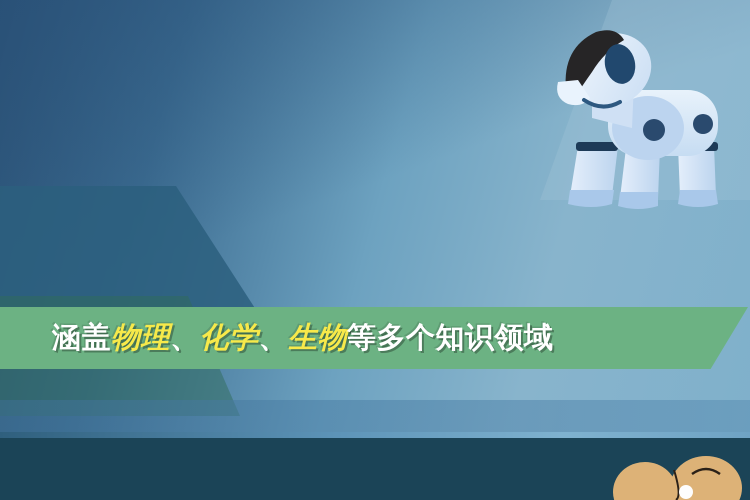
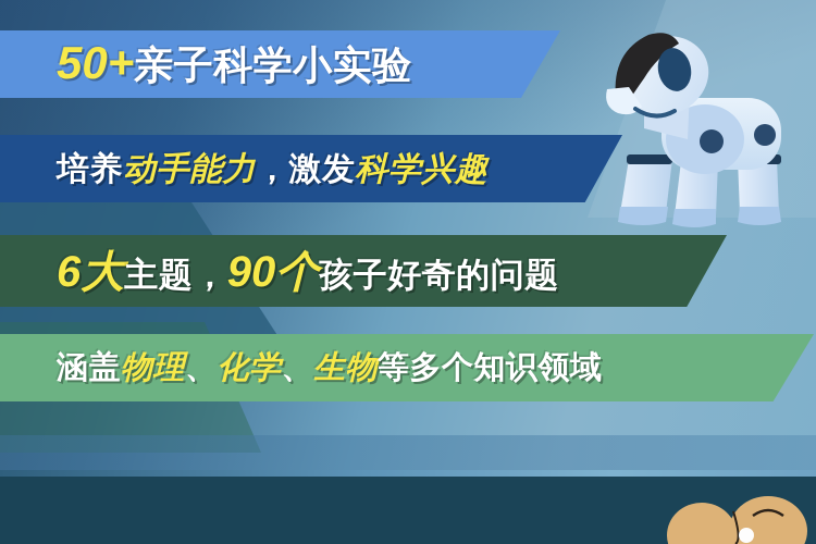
+ 50+亲子科学小实验
+ 培养动手能力，激发科学兴趣
+ 6大主题，90个孩子好奇的问题
  涵盖物理、化学、生物等多个知识领域
